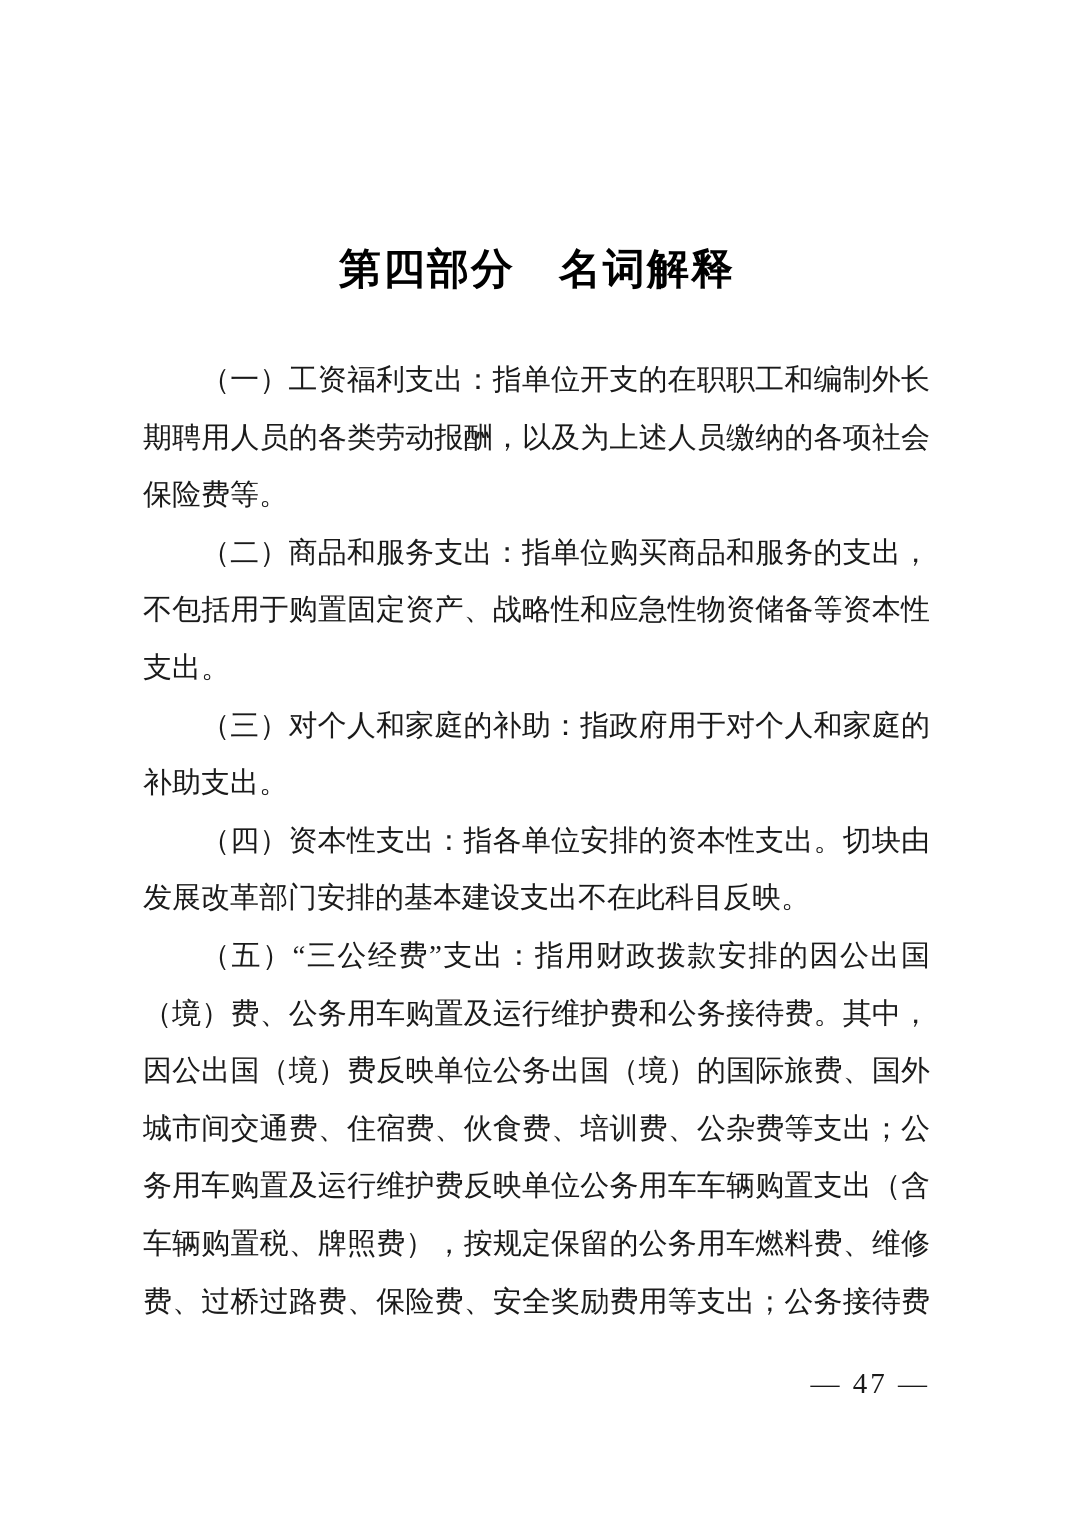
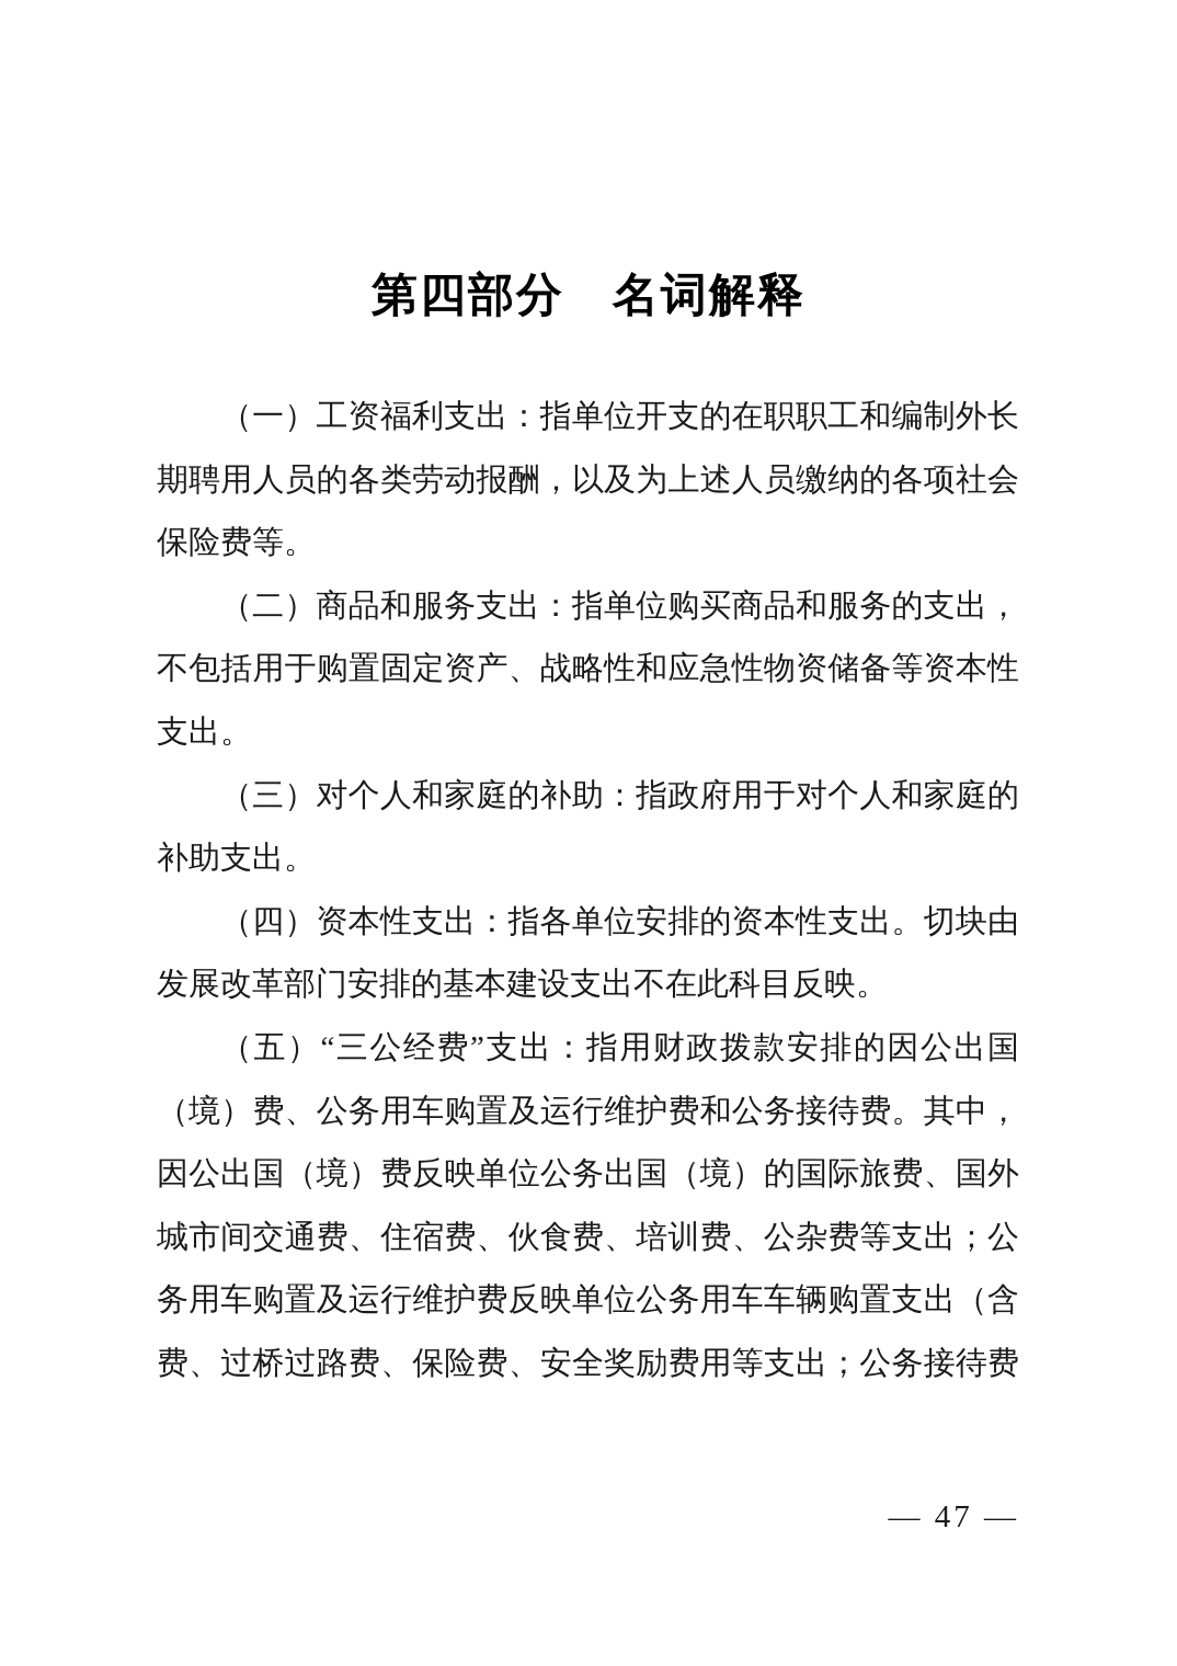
  第四部分 名词解释
  （一）工资福利支出：指单位开支的在职职工和编制外长
  期聘用人员的各类劳动报酬，以及为上述人员缴纳的各项社会
  保险费等。
  （二）商品和服务支出：指单位购买商品和服务的支出，
  不包括用于购置固定资产、战略性和应急性物资储备等资本性
  支出。
  （三）对个人和家庭的补助：指政府用于对个人和家庭的
  补助支出。
  （四）资本性支出：指各单位安排的资本性支出。切块由
  发展改革部门安排的基本建设支出不在此科目反映。
  （五）“三公经费”支出：指用财政拨款安排的因公出国
  （境）费、公务用车购置及运行维护费和公务接待费。其中，
  因公出国（境）费反映单位公务出国（境）的国际旅费、国外
  城市间交通费、住宿费、伙食费、培训费、公杂费等支出；公
  务用车购置及运行维护费反映单位公务用车车辆购置支出（含
- 车辆购置税、牌照费），按规定保留的公务用车燃料费、维修
  费、过桥过路费、保险费、安全奖励费用等支出；公务接待费
  — 47 —
